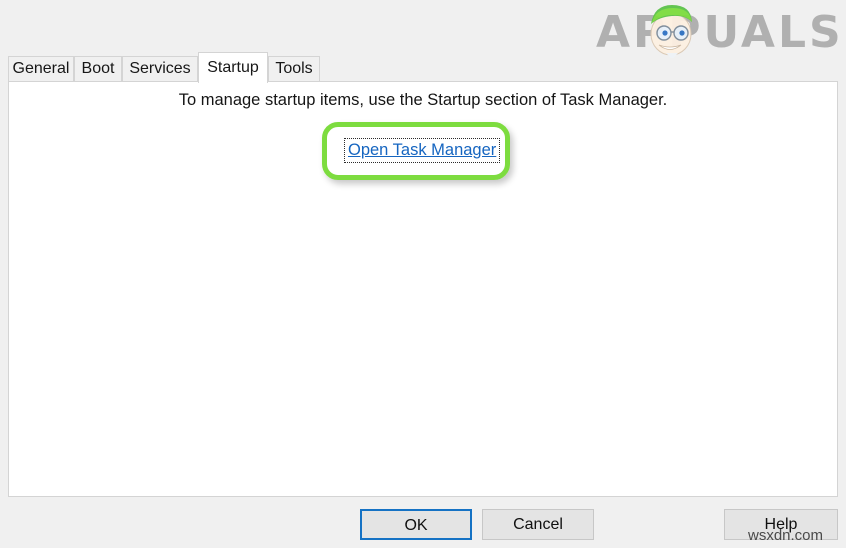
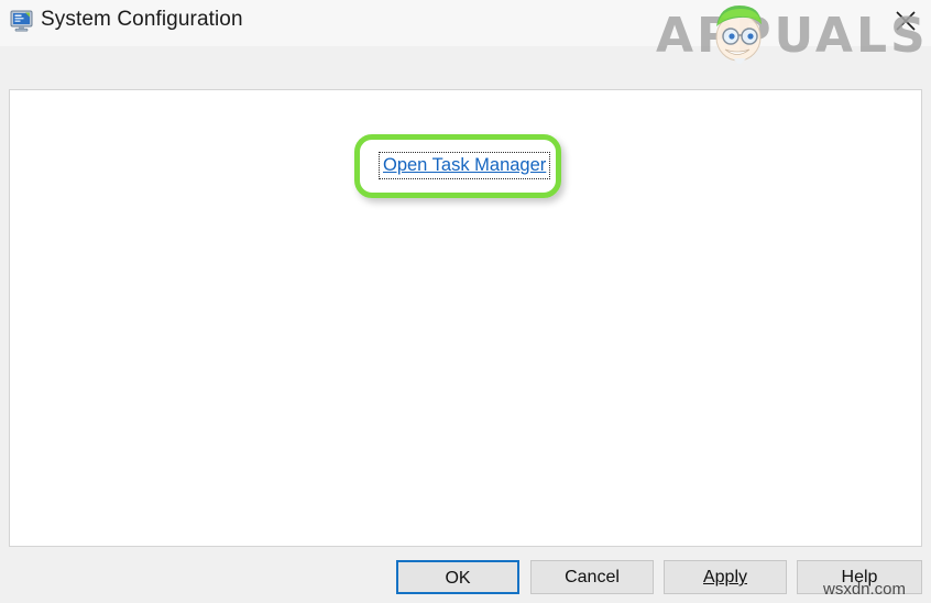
+ System Configuration
  AUALS
- General
- Boot
- Services
- Startup
- Tools
- To manage startup items, use the Startup section of Task Manager.
  Open Task Manager
  OK
  Cancel
+ Apply
  Help
  wsxdn.com
